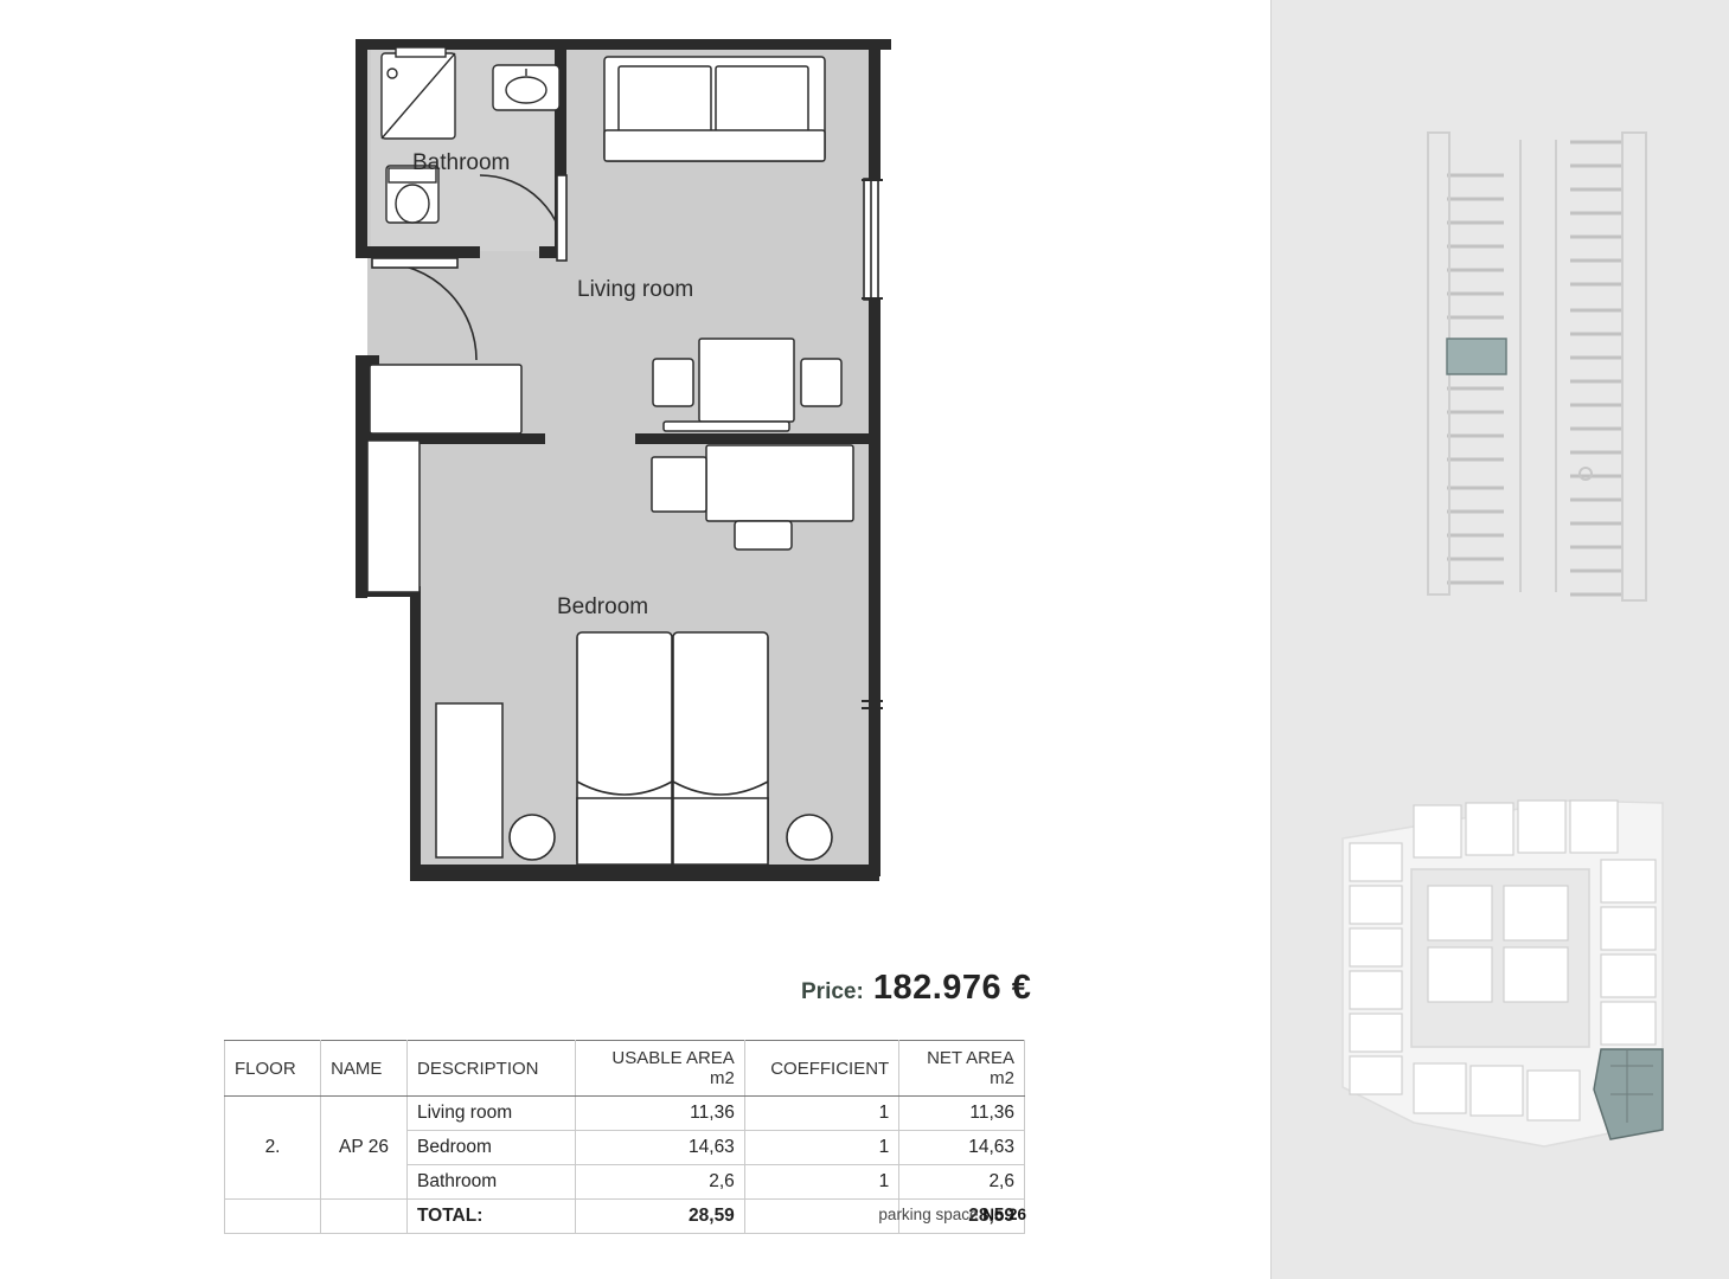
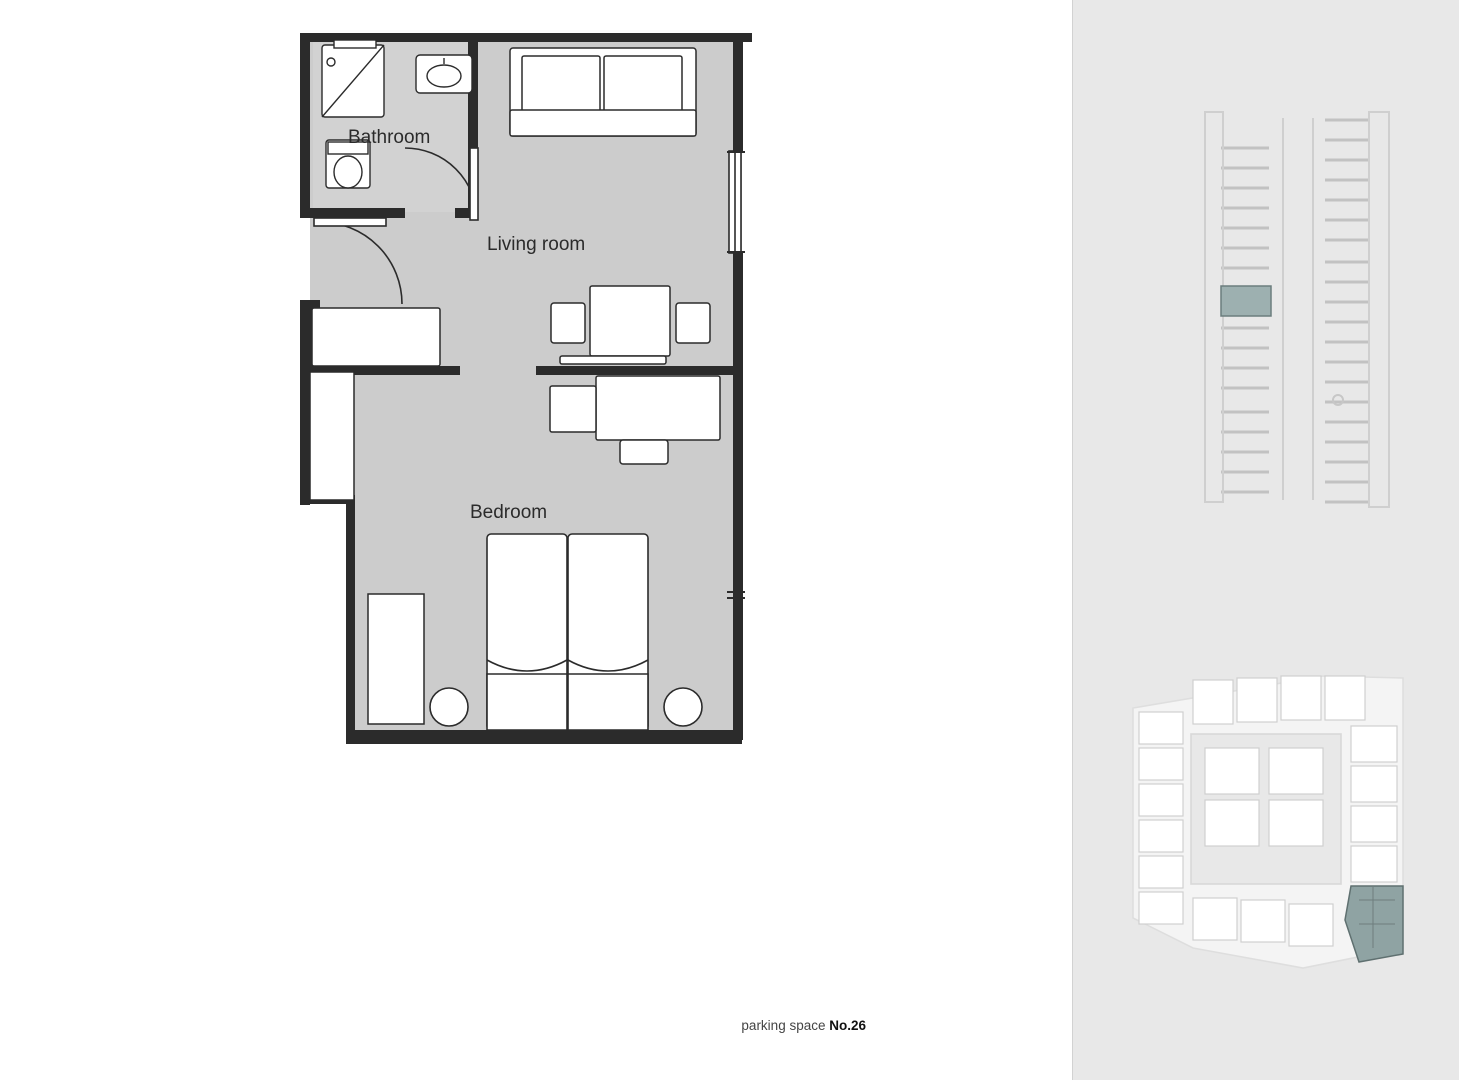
  Bathroom
  Living room
  Bedroom
- Price:
- 182.976 €
- FLOOR	NAME	DESCRIPTION	USABLE AREA m2	COEFFICIENT	NET AREA m2
- 2.	AP 26	Living room	11,36	1	11,36
- Bedroom	14,63	1	14,63
- Bathroom	2,6	1	2,6
- 		TOTAL:	28,59		28,59
  parking space No.26
